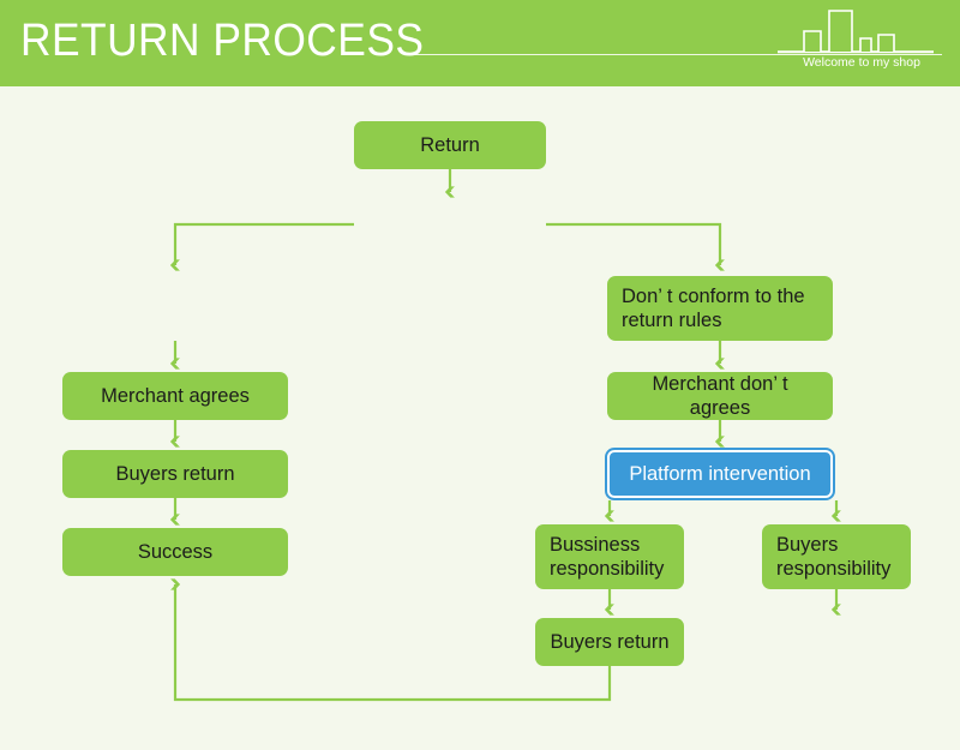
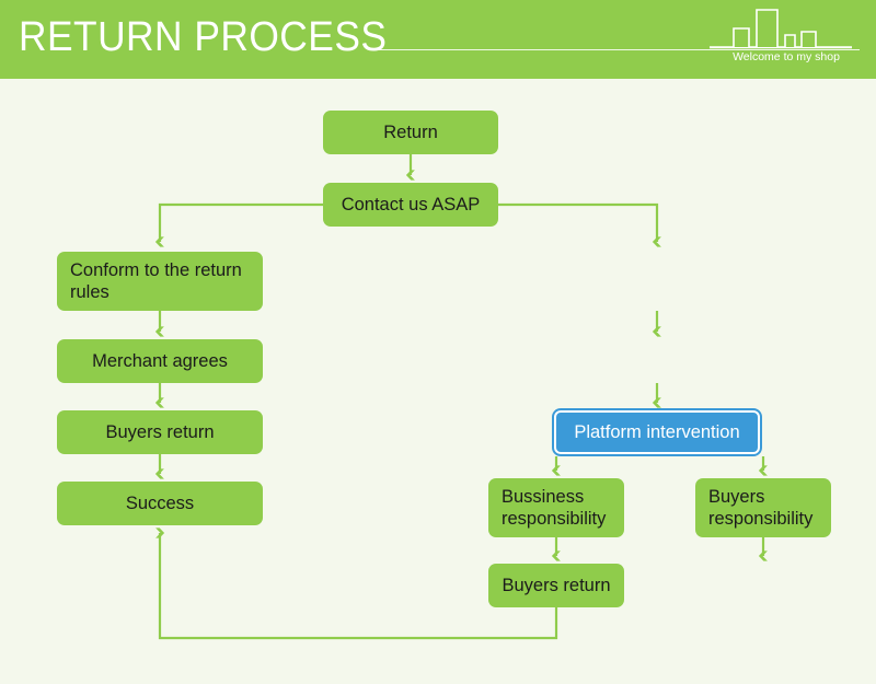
  RETURN PROCESS
  Welcome to my shop
  Return
+ Contact us ASAP
+ Conform to the return rules
  Merchant agrees
  Buyers return
  Success
- Don’ t conform to the return rules
- Merchant don’ t agrees
  Platform intervention
  Bussiness responsibility
  Buyers responsibility
  Buyers return
